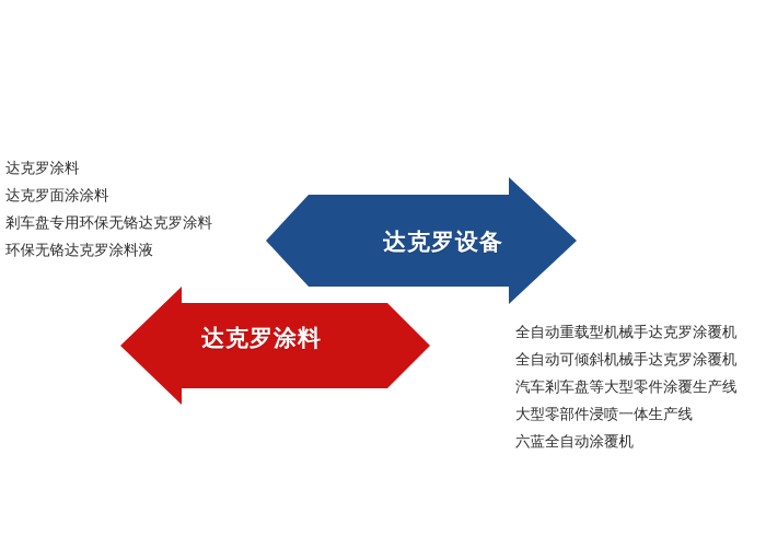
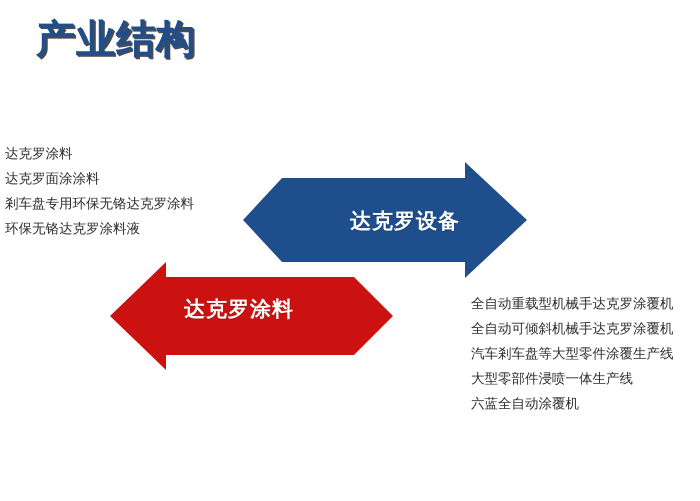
+ 产业结构
  达克罗涂料
  达克罗面涂涂料
  剎车盘专用环保无铬达克罗涂料
  环保无铬达克罗涂料液
  达克罗设备
  达克罗涂料
  全自动重载型机械手达克罗涂覆机
  全自动可倾斜机械手达克罗涂覆机
  汽车剎车盘等大型零件涂覆生产线
  大型零部件浸喷一体生产线
  六蓝全自动涂覆机
